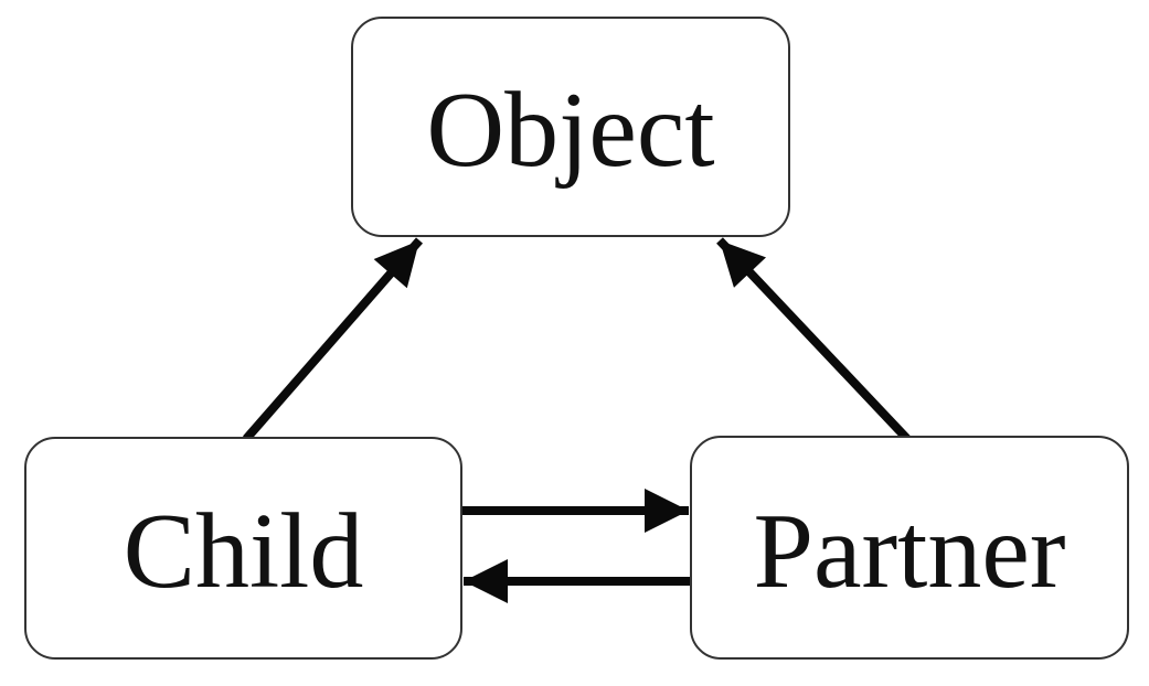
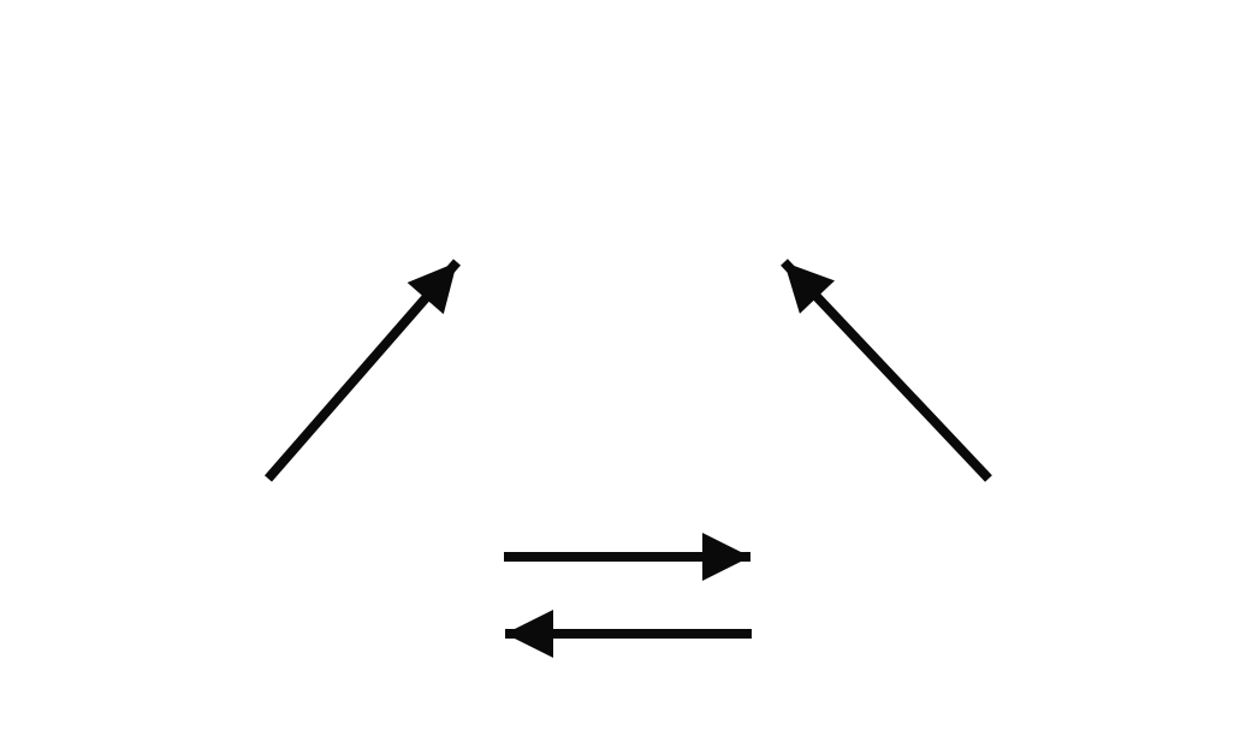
- Object
- Child
- Partner
